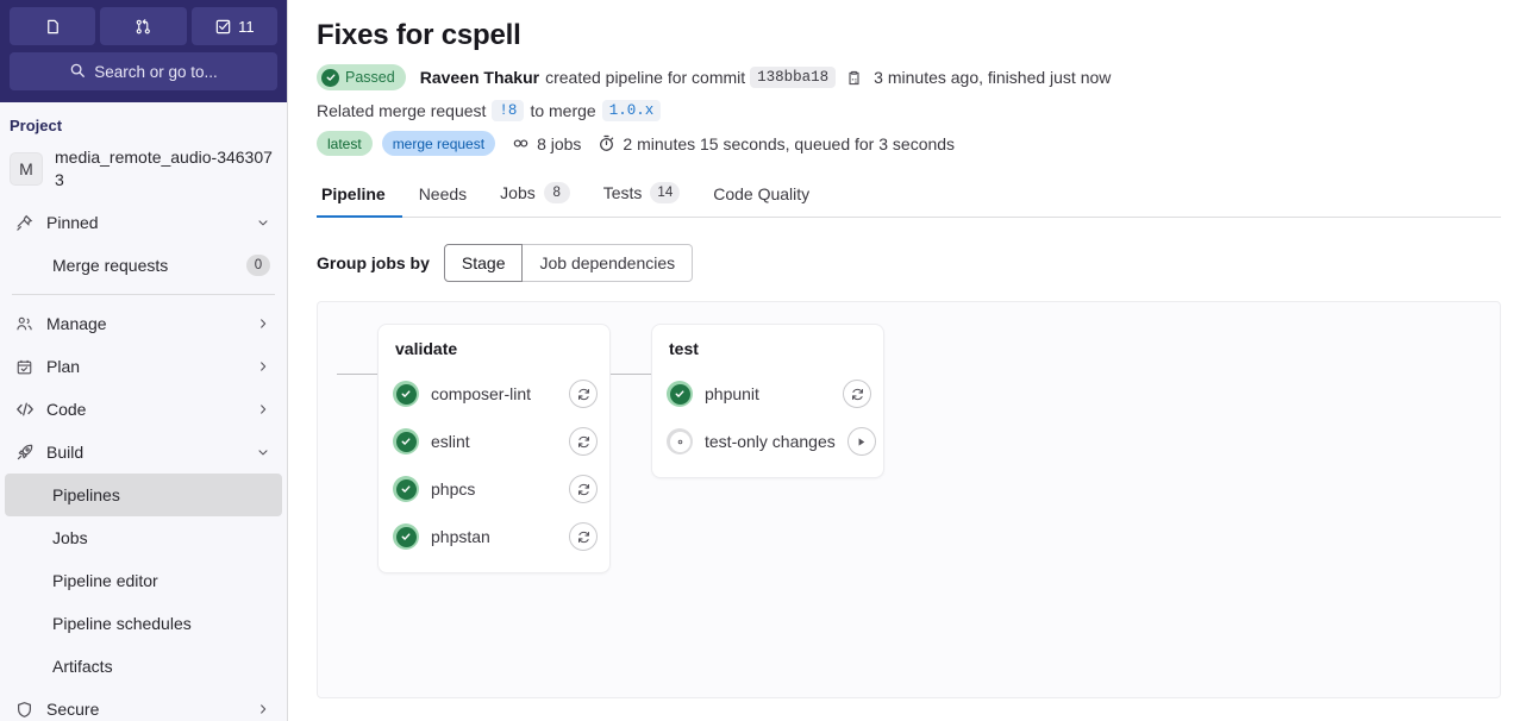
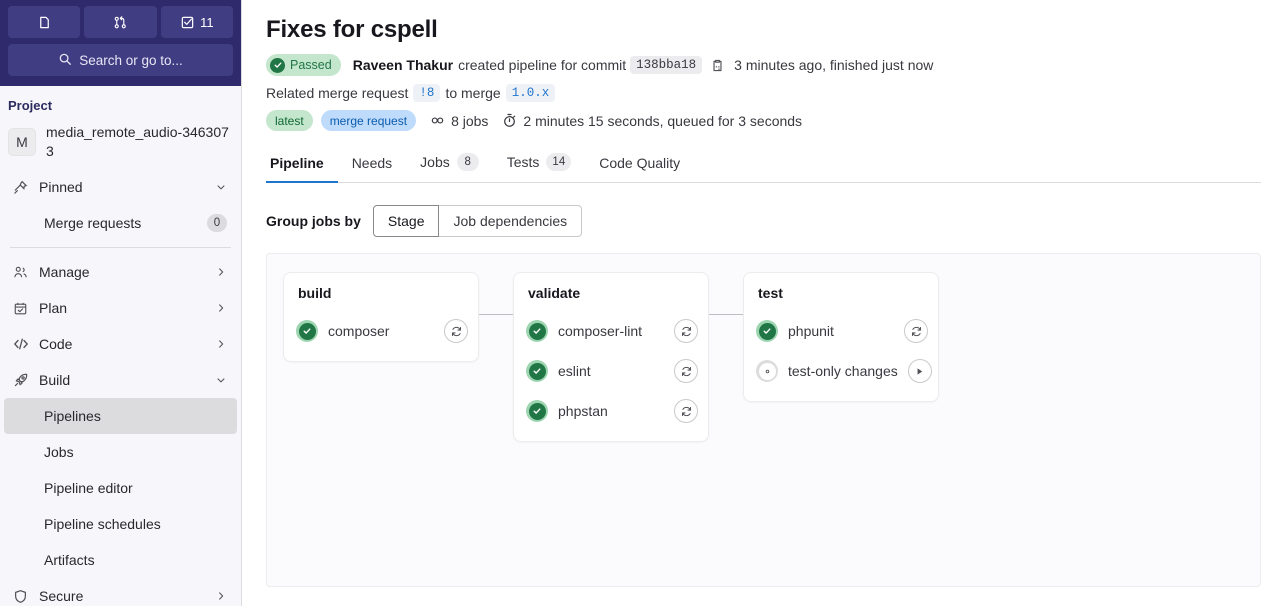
  11
  Search or go to...
  Project
  M
  media_remote_audio-3463073
  Pinned
  Merge requests
  0
  Manage
  Plan
  Code
  Build
  Pipelines
  Jobs
  Pipeline editor
  Pipeline schedules
  Artifacts
  Secure
  Fixes for cspell
  Passed
  Raveen Thakur
  created pipeline for commit
  138bba18
  3 minutes ago, finished just now
  Related merge request
  !8
  to merge
  1.0.x
  latest
  merge request
  8 jobs
  2 minutes 15 seconds, queued for 3 seconds
  Pipeline
  Needs
  Jobs
  8
  Tests
  14
  Code Quality
  Group jobs by
  Stage
  Job dependencies
+ build
+ composer
  validate
  composer-lint
  eslint
- phpcs
  phpstan
  test
  phpunit
  test-only changes
